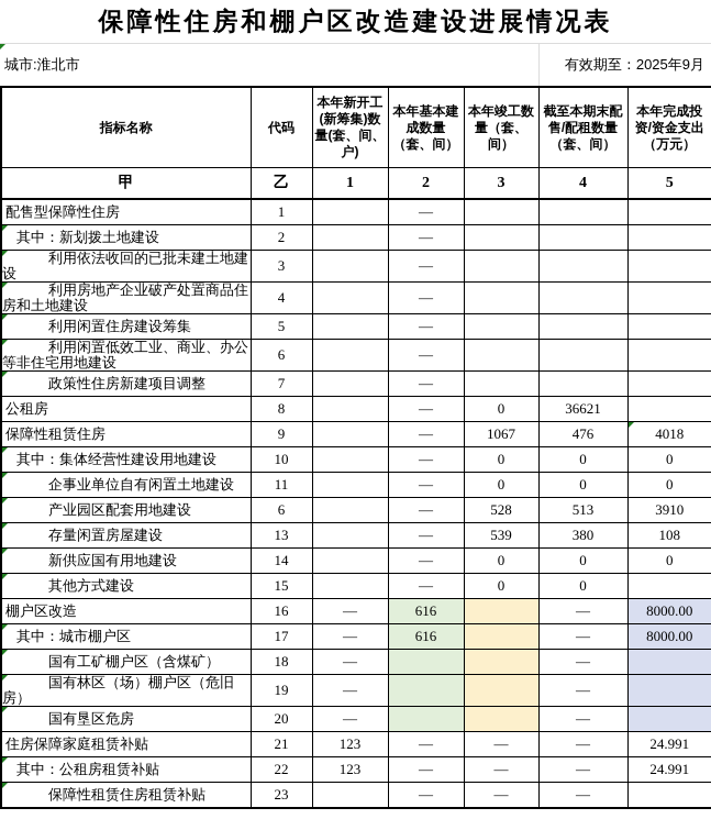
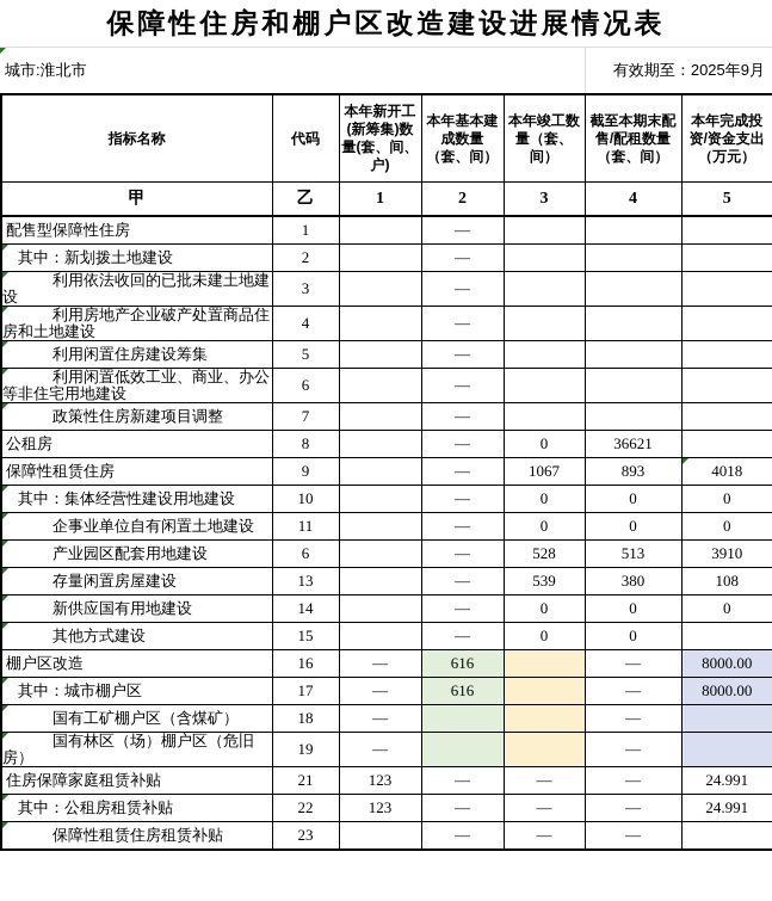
  保障性住房和棚户区改造建设进展情况表
  城市:淮北市
  有效期至：2025年9月
  指标名称	代码	本年新开工(新筹集)数量(套、间、户)	本年基本建成数量（套、间）	本年竣工数量（套、间）	截至本期末配售/配租数量（套、间）	本年完成投资/资金支出（万元）
  甲	乙	1	2	3	4	5
  配售型保障性住房	1		—
  其中：新划拨土地建设	2		—
  利用依法收回的已批未建土地建设	3		—
  利用房地产企业破产处置商品住房和土地建设	4		—
  利用闲置住房建设筹集	5		—
  利用闲置低效工业、商业、办公等非住宅用地建设	6		—
  政策性住房新建项目调整	7		—
  公租房	8		—	0	36621
- 保障性租赁住房	9		—	1067	476	4018
+ 保障性租赁住房	9		—	1067	893	4018
  其中：集体经营性建设用地建设	10		—	0	0	0
  企事业单位自有闲置土地建设	11		—	0	0	0
  产业园区配套用地建设	6		—	528	513	3910
  存量闲置房屋建设	13		—	539	380	108
  新供应国有用地建设	14		—	0	0	0
  其他方式建设	15		—	0	0
  棚户区改造	16	—	616		—	8000.00
  其中：城市棚户区	17	—	616		—	8000.00
  国有工矿棚户区（含煤矿）	18	—			—
  国有林区（场）棚户区（危旧房）	19	—			—
- 国有垦区危房	20	—			—
  住房保障家庭租赁补贴	21	123	—	—	—	24.991
  其中：公租房租赁补贴	22	123	—	—	—	24.991
  保障性租赁住房租赁补贴	23		—	—	—
